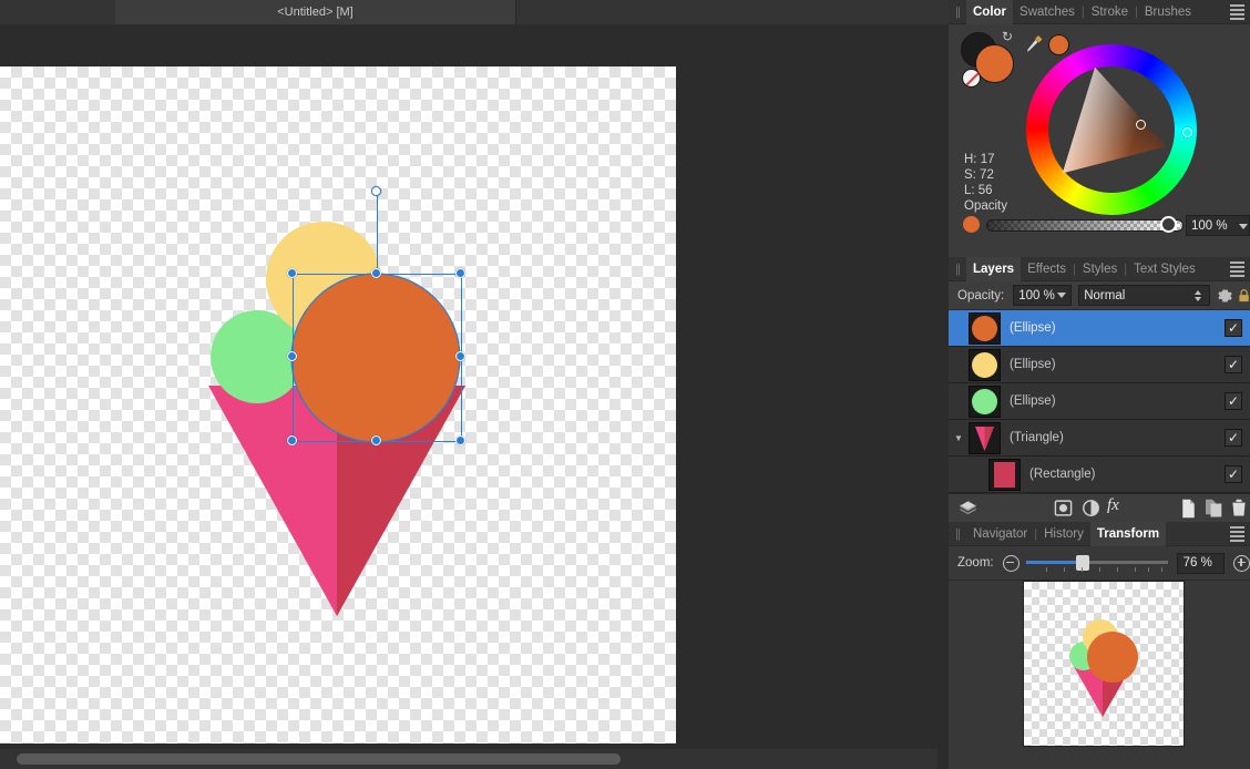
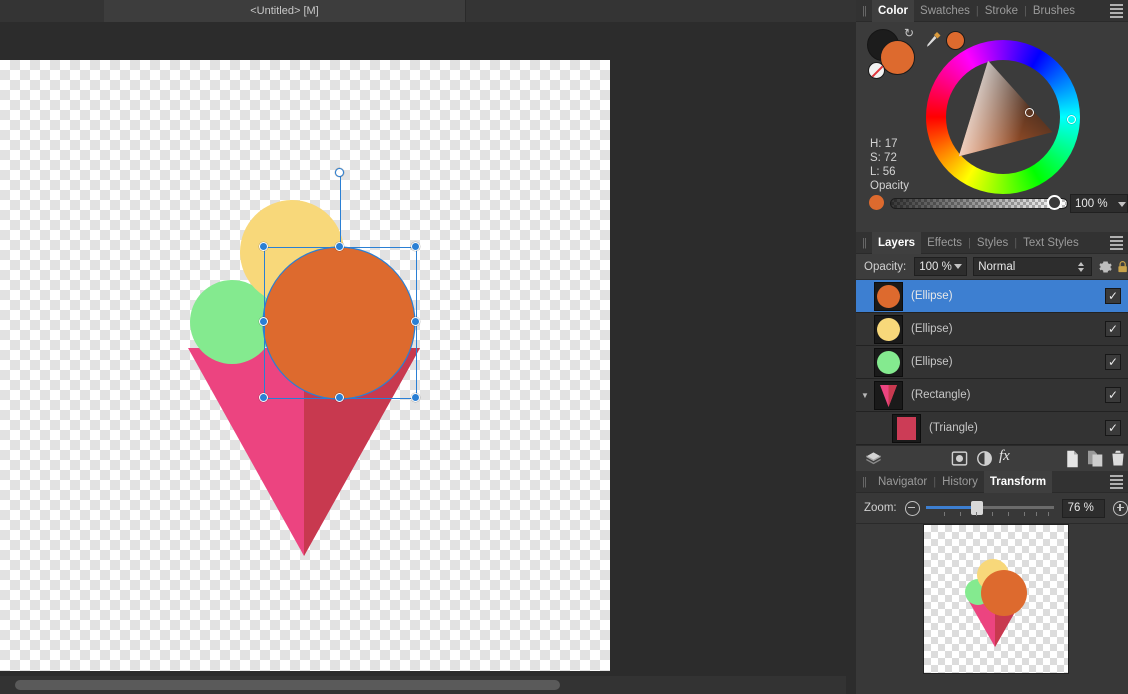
  <Untitled> [M]
  ||
  Color
  Swatches
  |
  Stroke
  |
  Brushes
  ↻
  H: 17
  S: 72
  L: 56
  Opacity
  100 %
  ||
  Layers
  Effects
  |
  Styles
  |
  Text Styles
  Opacity:
  100 %
  Normal
  (Ellipse)
  ✓
  (Ellipse)
  ✓
  (Ellipse)
  ✓
  ▼
- (Triangle)
+ (Rectangle)
  ✓
- (Rectangle)
+ (Triangle)
  ✓
  fx
  ||
  Navigator
  |
  History
  Transform
  Zoom:
  76 %
